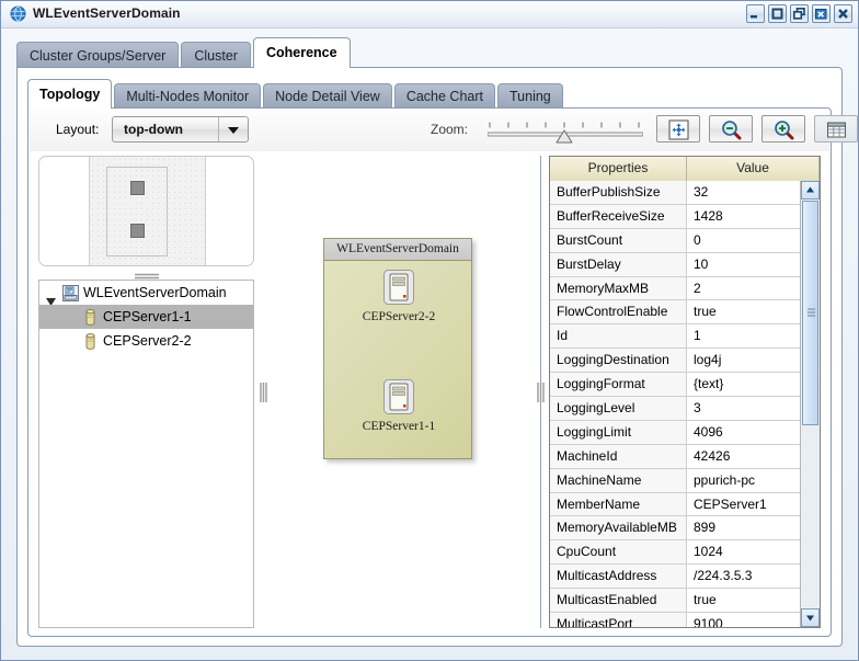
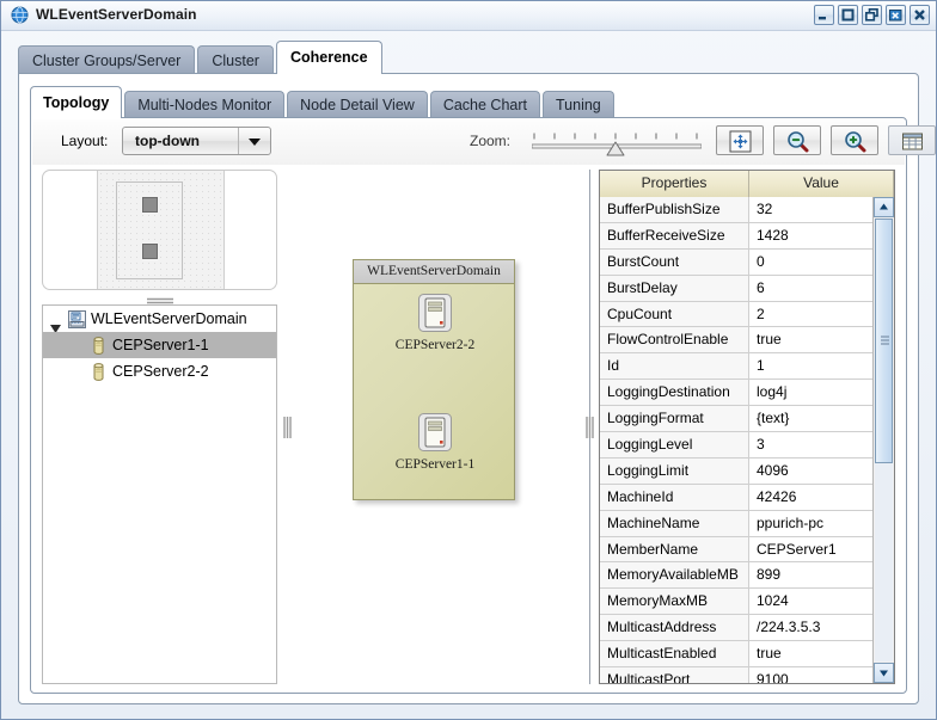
  WLEventServerDomain
  Cluster Groups/Server
  Cluster
  Coherence
  Topology
  Multi-Nodes Monitor
  Node Detail View
  Cache Chart
  Tuning
  Layout:
  top-down
  Zoom:
  WLEventServerDomain
  CEPServer1-1
  CEPServer2-2
  WLEventServerDomain
  CEPServer2-2
  CEPServer1-1
  Properties
  Value
  BufferPublishSize
  32
  BufferReceiveSize
  1428
  BurstCount
  0
  BurstDelay
- 10
+ 6
- MemoryMaxMB
+ CpuCount
  2
  FlowControlEnable
  true
  Id
  1
  LoggingDestination
  log4j
  LoggingFormat
  {text}
  LoggingLevel
  3
  LoggingLimit
  4096
  MachineId
  42426
  MachineName
  ppurich-pc
  MemberName
  CEPServer1
  MemoryAvailableMB
  899
- CpuCount
+ MemoryMaxMB
  1024
  MulticastAddress
  /224.3.5.3
  MulticastEnabled
  true
  MulticastPort
  9100
